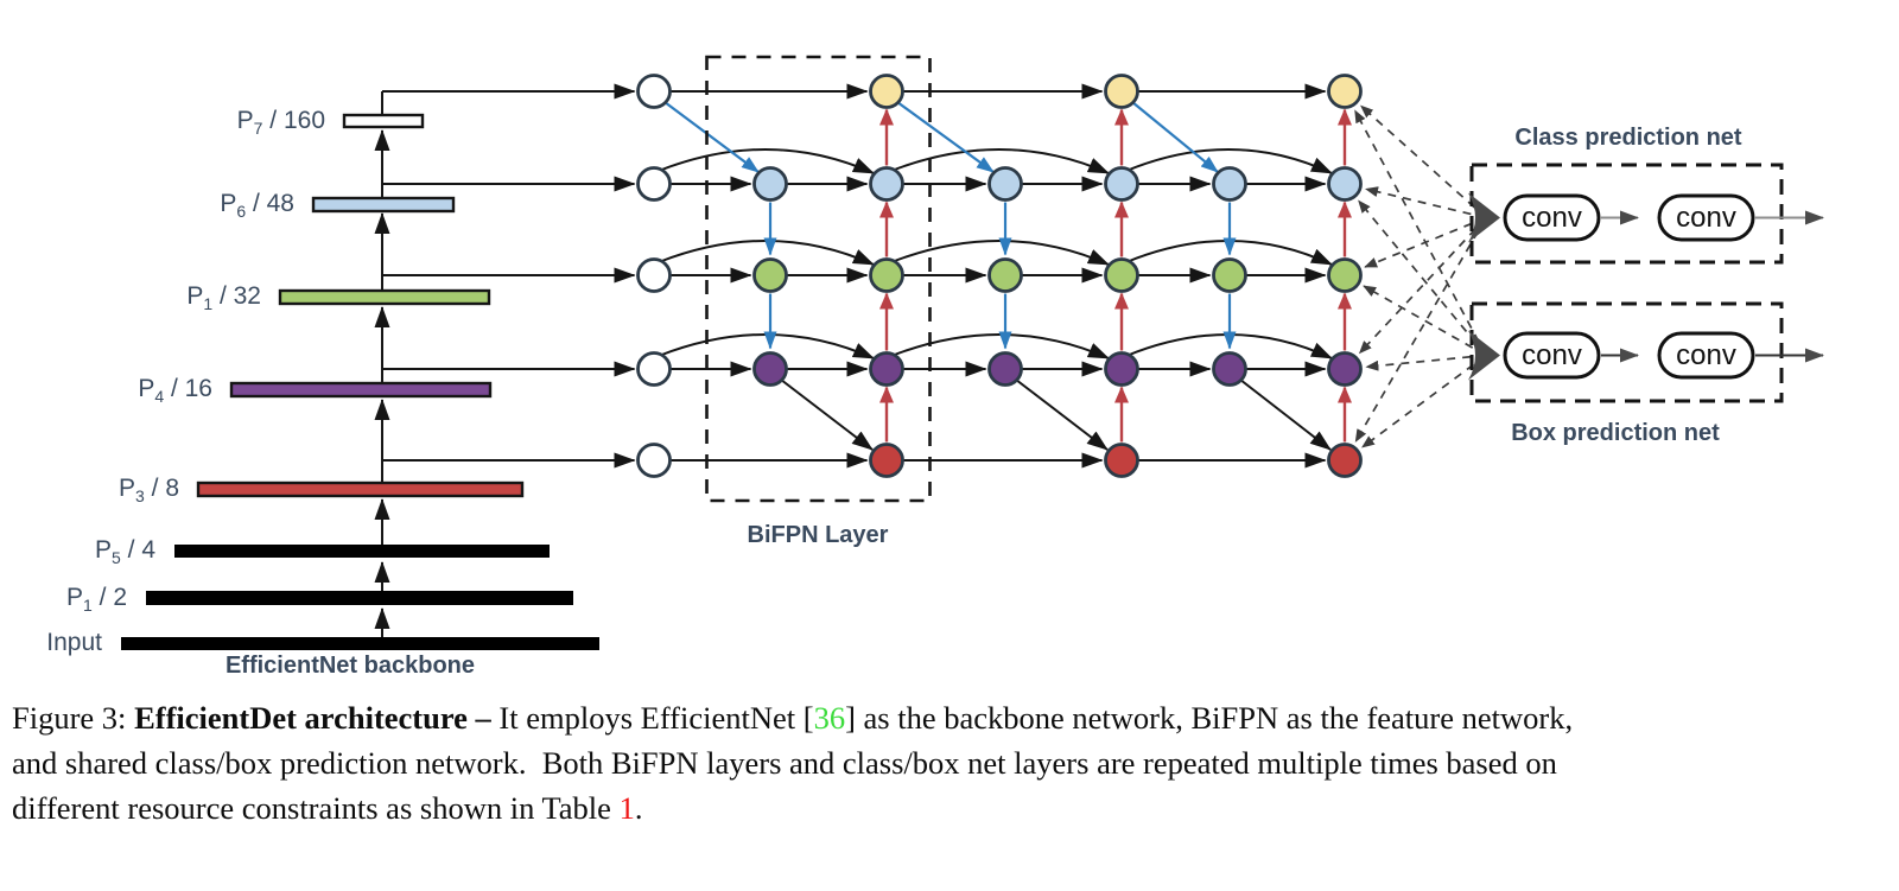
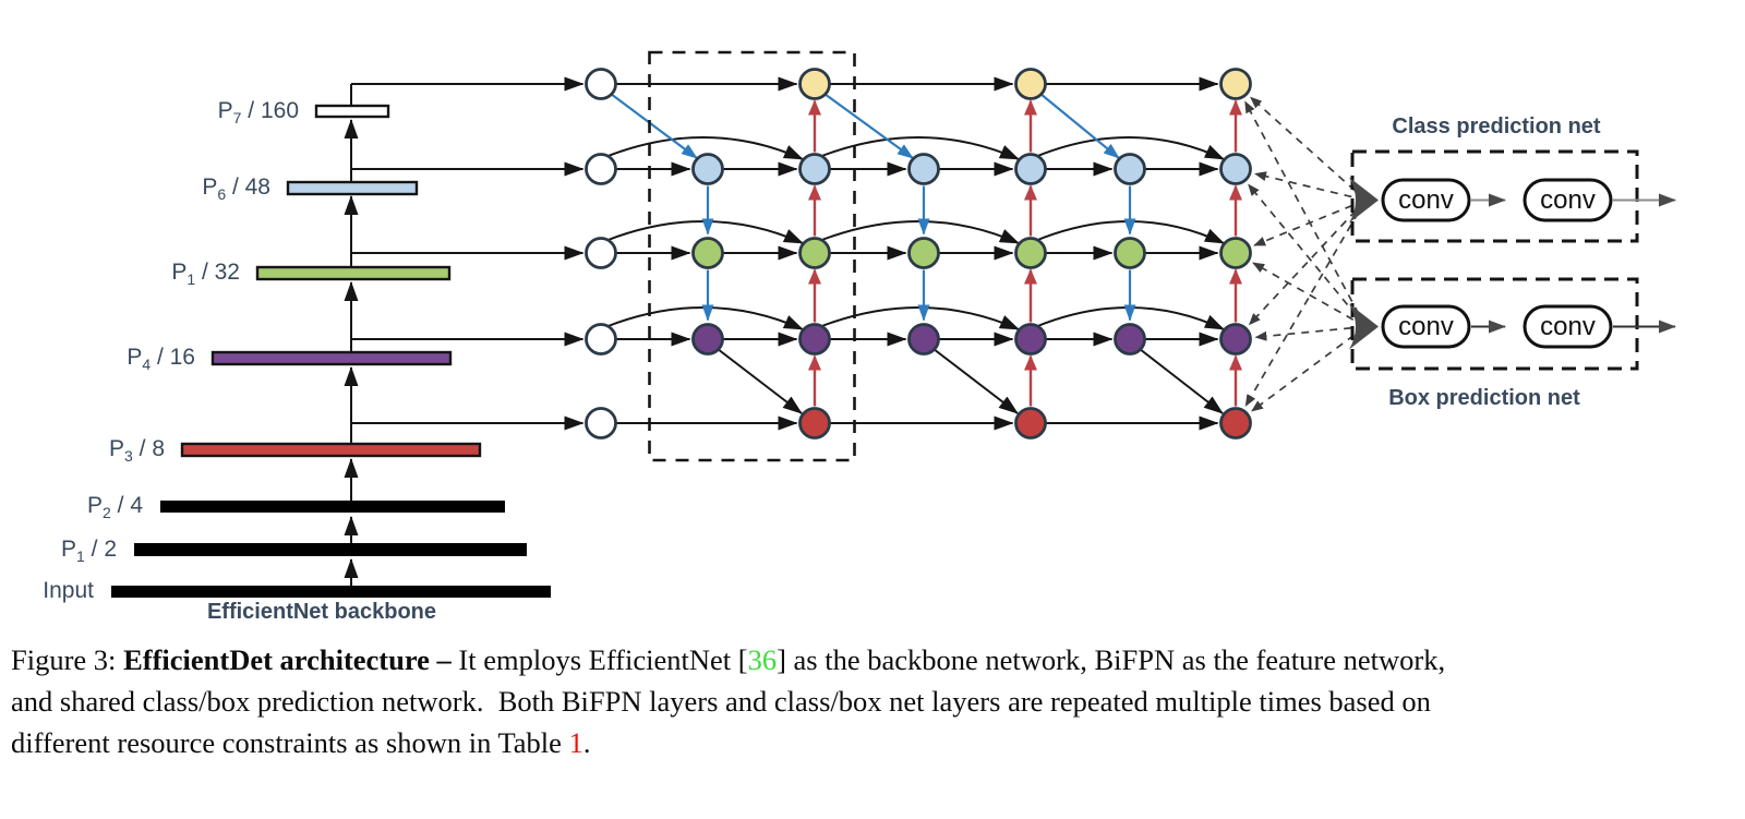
  Class prediction net
  Box prediction net
- BiFPN Layer
  EfficientNet backbone
  conv
  conv
  conv
  conv
  P7 / 160
  P6 / 48
  P1 / 32
  P4 / 16
  P3 / 8
- P5 / 4
+ P2 / 4
  P1 / 2
  Input
  Figure 3: EfficientDet architecture – It employs EfficientNet [36] as the backbone network, BiFPN as the feature network,
  and shared class/box prediction network. Both BiFPN layers and class/box net layers are repeated multiple times based on
  different resource constraints as shown in Table 1.
